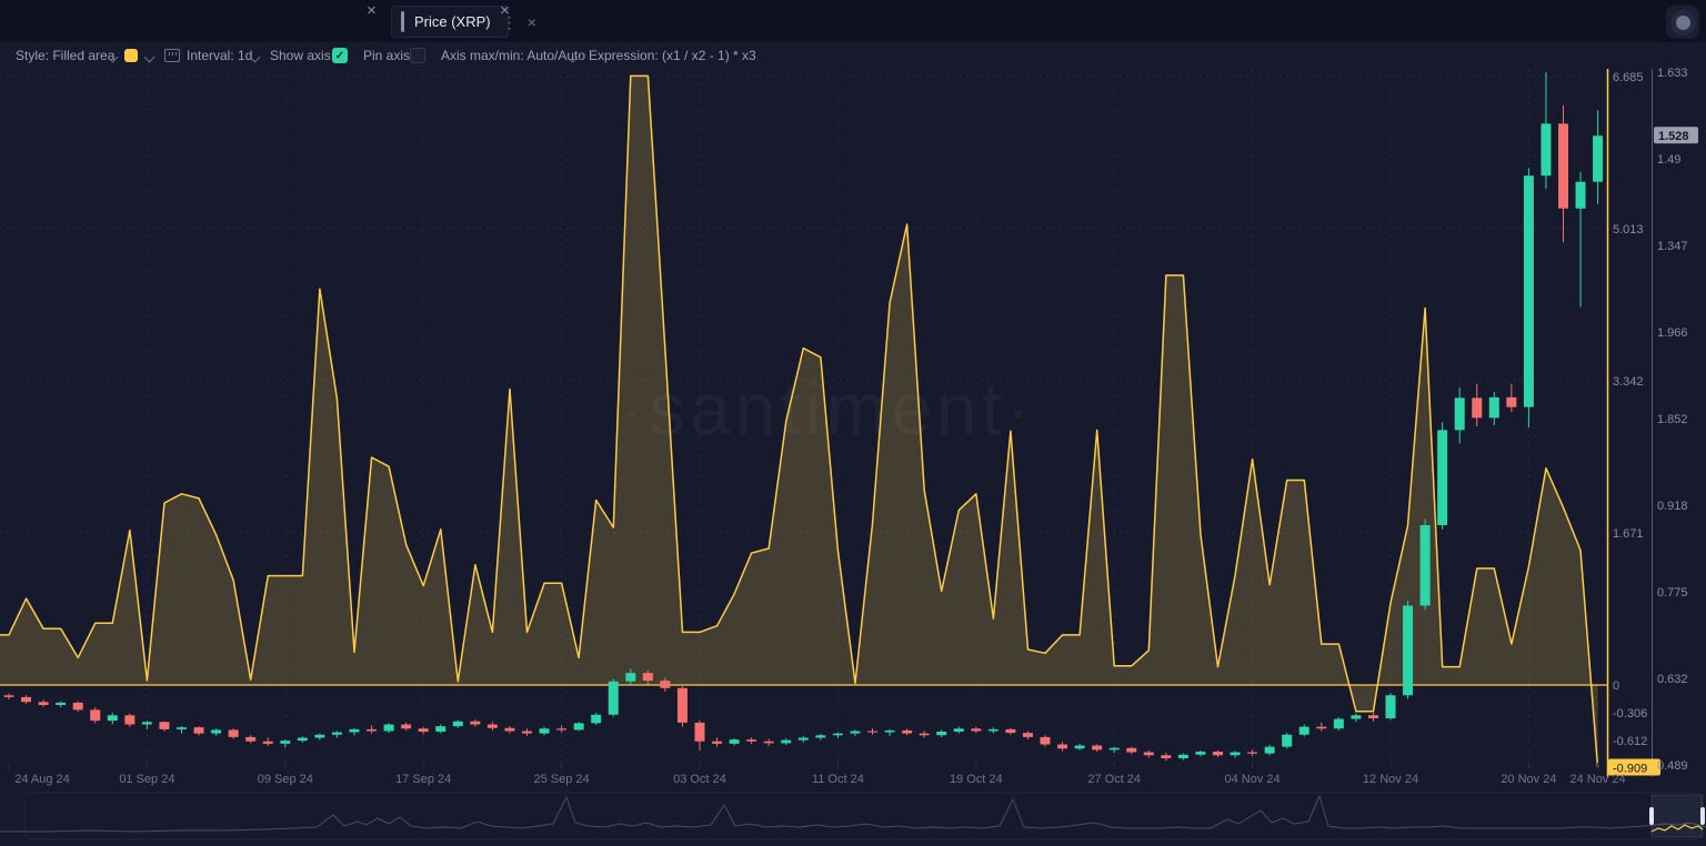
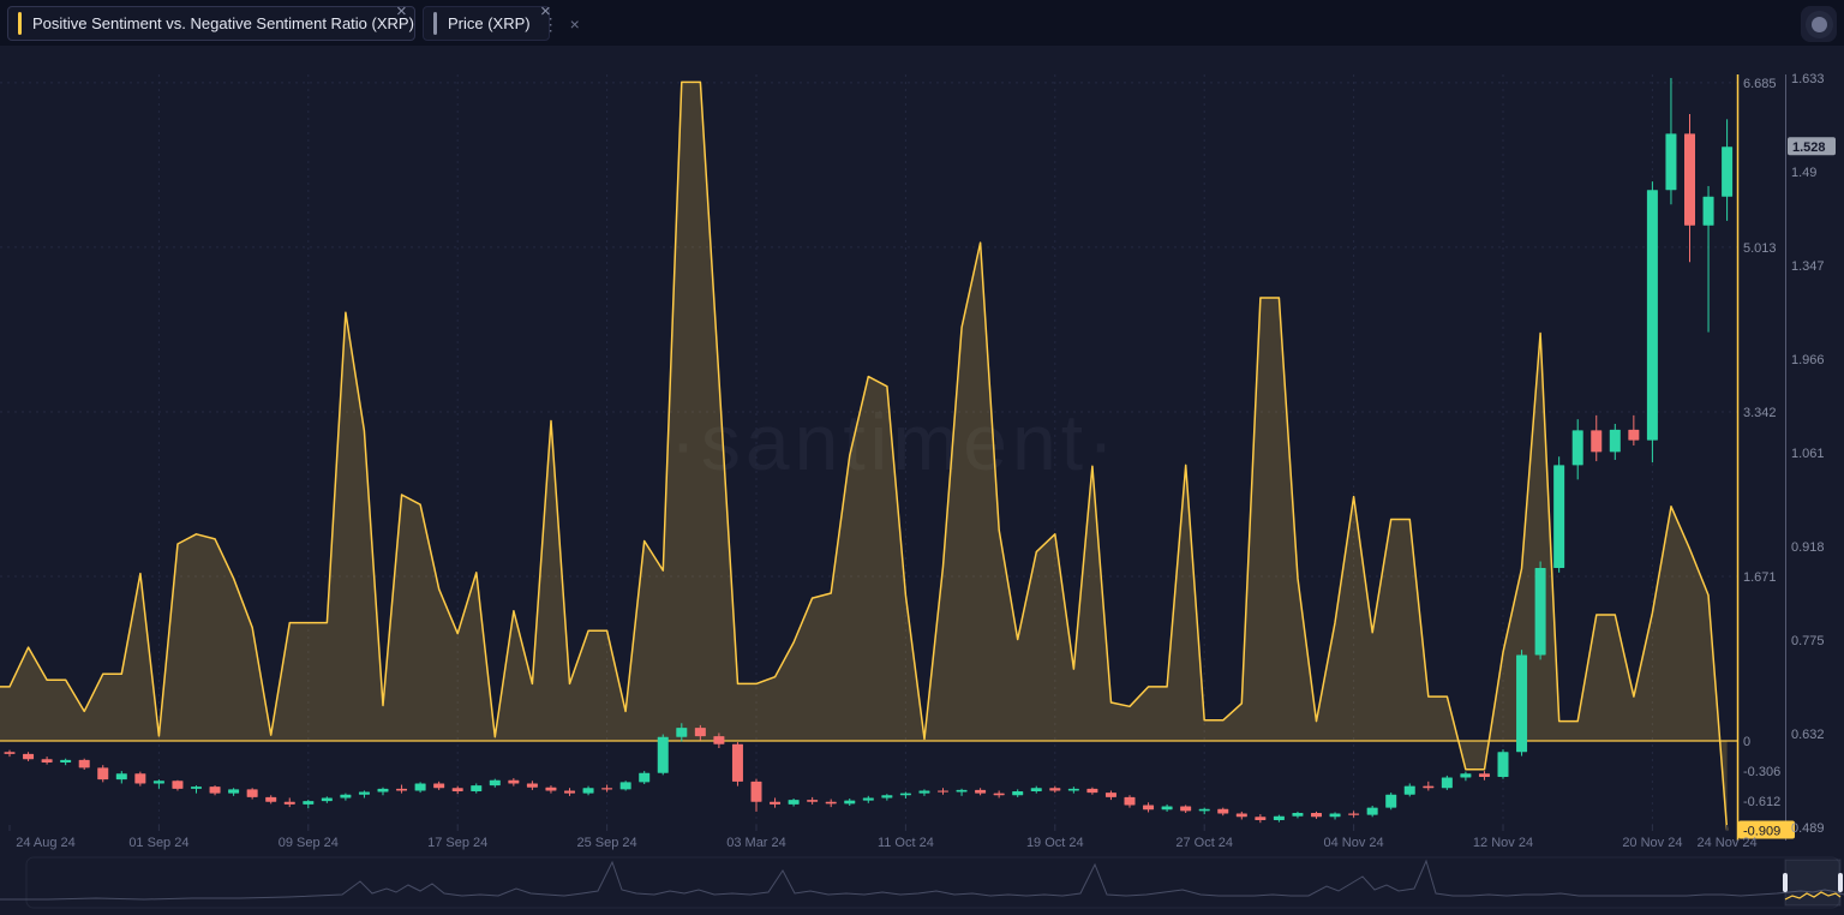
+ Positive Sentiment vs. Negative Sentiment Ratio (XRP)
  ×
  Price (XRP)
  ⋮
  ×
  ×
- Style: Filled area
- Interval: 1d
- Show axis
- ✓
- Pin axis
- Axis max/min: Auto/Auto
- Expression: (x1 / x2 - 1) * x3
  ·antiment·
  6.685
  5.013
  3.342
  1.671
  0
  -0.306
  -0.612
  -0.909
  1.633
  1.49
  1.347
  1.966
- 1.852
+ 1.061
  0.918
  0.775
  0.632
  0.489
  1.528
  24 Aug 24
  01 Sep 24
  09 Sep 24
  17 Sep 24
  25 Sep 24
- 03 Oct 24
+ 03 Mar 24
  11 Oct 24
  19 Oct 24
  27 Oct 24
  04 Nov 24
  12 Nov 24
  20 Nov 24
  24 Nov 24
